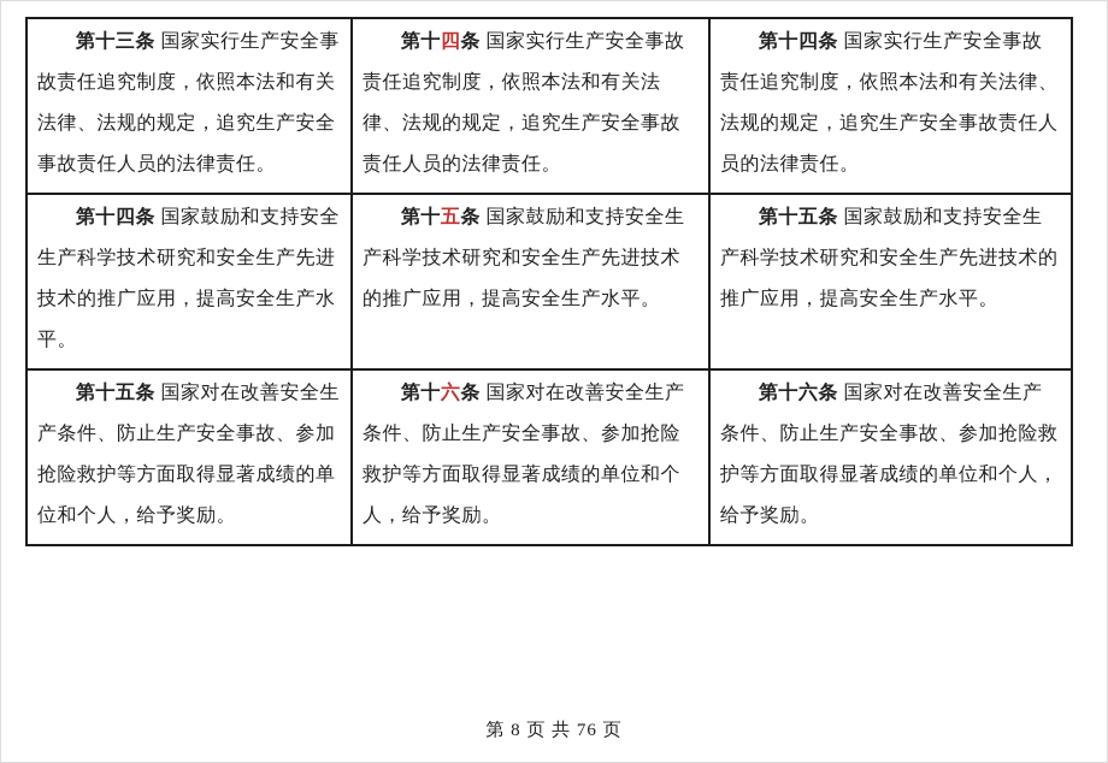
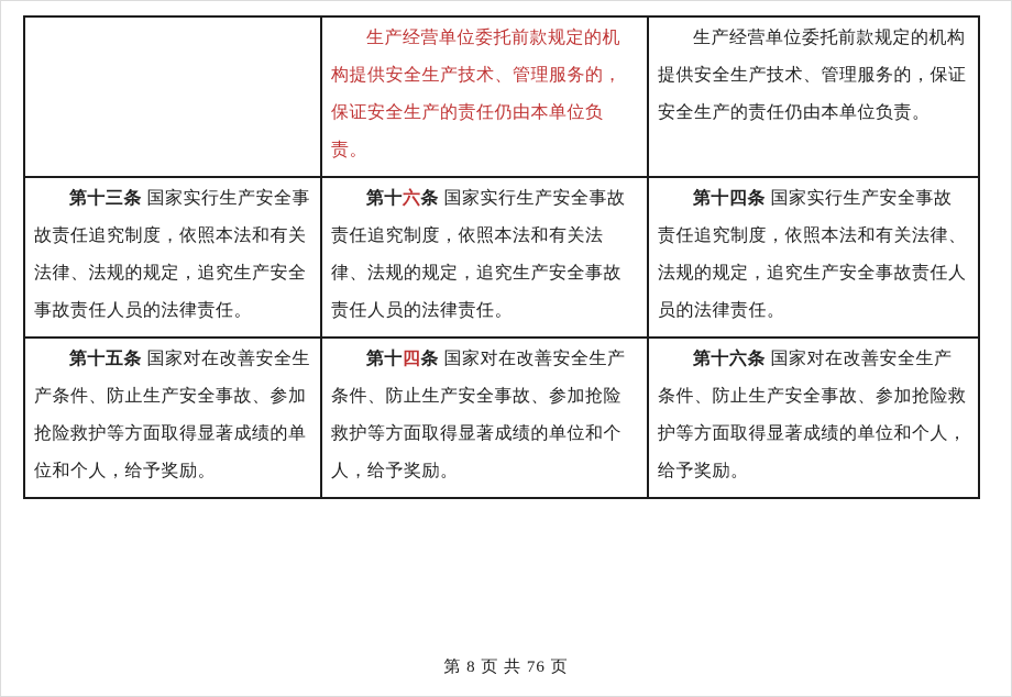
+ 	生产经营单位委托前款规定的机构提供安全生产技术、管理服务的，保证安全生产的责任仍由本单位负责。	生产经营单位委托前款规定的机构提供安全生产技术、管理服务的，保证安全生产的责任仍由本单位负责。
- 第十三条 国家实行生产安全事故责任追究制度，依照本法和有关法律、法规的规定，追究生产安全事故责任人员的法律责任。	第十四条 国家实行生产安全事故责任追究制度，依照本法和有关法律、法规的规定，追究生产安全事故责任人员的法律责任。	第十四条 国家实行生产安全事故责任追究制度，依照本法和有关法律、法规的规定，追究生产安全事故责任人员的法律责任。
+ 第十三条 国家实行生产安全事故责任追究制度，依照本法和有关法律、法规的规定，追究生产安全事故责任人员的法律责任。	第十六条 国家实行生产安全事故责任追究制度，依照本法和有关法律、法规的规定，追究生产安全事故责任人员的法律责任。	第十四条 国家实行生产安全事故责任追究制度，依照本法和有关法律、法规的规定，追究生产安全事故责任人员的法律责任。
- 第十四条 国家鼓励和支持安全生产科学技术研究和安全生产先进技术的推广应用，提高安全生产水平。	第十五条 国家鼓励和支持安全生产科学技术研究和安全生产先进技术的推广应用，提高安全生产水平。	第十五条 国家鼓励和支持安全生产科学技术研究和安全生产先进技术的推广应用，提高安全生产水平。
- 第十五条 国家对在改善安全生产条件、防止生产安全事故、参加抢险救护等方面取得显著成绩的单位和个人，给予奖励。	第十六条 国家对在改善安全生产条件、防止生产安全事故、参加抢险救护等方面取得显著成绩的单位和个人，给予奖励。	第十六条 国家对在改善安全生产条件、防止生产安全事故、参加抢险救护等方面取得显著成绩的单位和个人，给予奖励。
+ 第十五条 国家对在改善安全生产条件、防止生产安全事故、参加抢险救护等方面取得显著成绩的单位和个人，给予奖励。	第十四条 国家对在改善安全生产条件、防止生产安全事故、参加抢险救护等方面取得显著成绩的单位和个人，给予奖励。	第十六条 国家对在改善安全生产条件、防止生产安全事故、参加抢险救护等方面取得显著成绩的单位和个人，给予奖励。
  第 8 页 共 76 页
